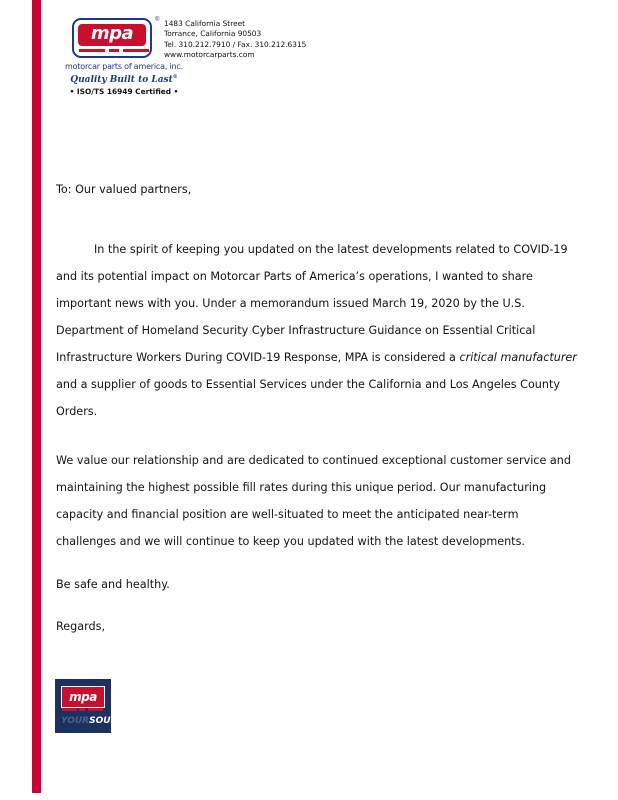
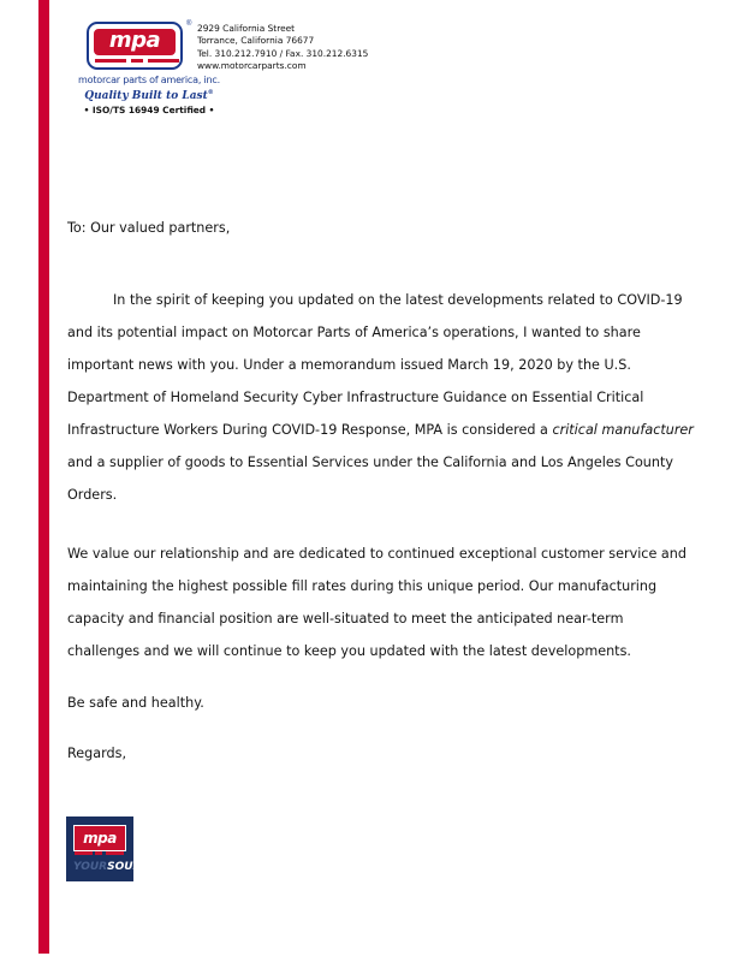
  mpa
- 1483 California Street
+ 2929 California Street
- Torrance, California 90503
+ Torrance, California 76677
  Tel. 310.212.7910 / Fax. 310.212.6315
  www.motorcarparts.com
  motorcar parts of america, inc.
  Quality Built to Last
  • ISO/TS 16949 Certified •
  To: Our valued partners,
  In the spirit of keeping you updated on the latest developments related to COVID-19 and its potential impact on Motorcar Parts of America’s operations, I wanted to share important news with you. Under a memorandum issued March 19, 2020 by the U.S. Department of Homeland Security Cyber Infrastructure Guidance on Essential Critical Infrastructure Workers During COVID-19 Response, MPA is considered a critical manufacturer and a supplier of goods to Essential Services under the California and Los Angeles County Orders.
  We value our relationship and are dedicated to continued exceptional customer service and maintaining the highest possible fill rates during this unique period. Our manufacturing capacity and financial position are well-situated to meet the anticipated near-term challenges and we will continue to keep you updated with the latest developments.
  Be safe and healthy.
  Regards,
  mpa
  YOURSOU
